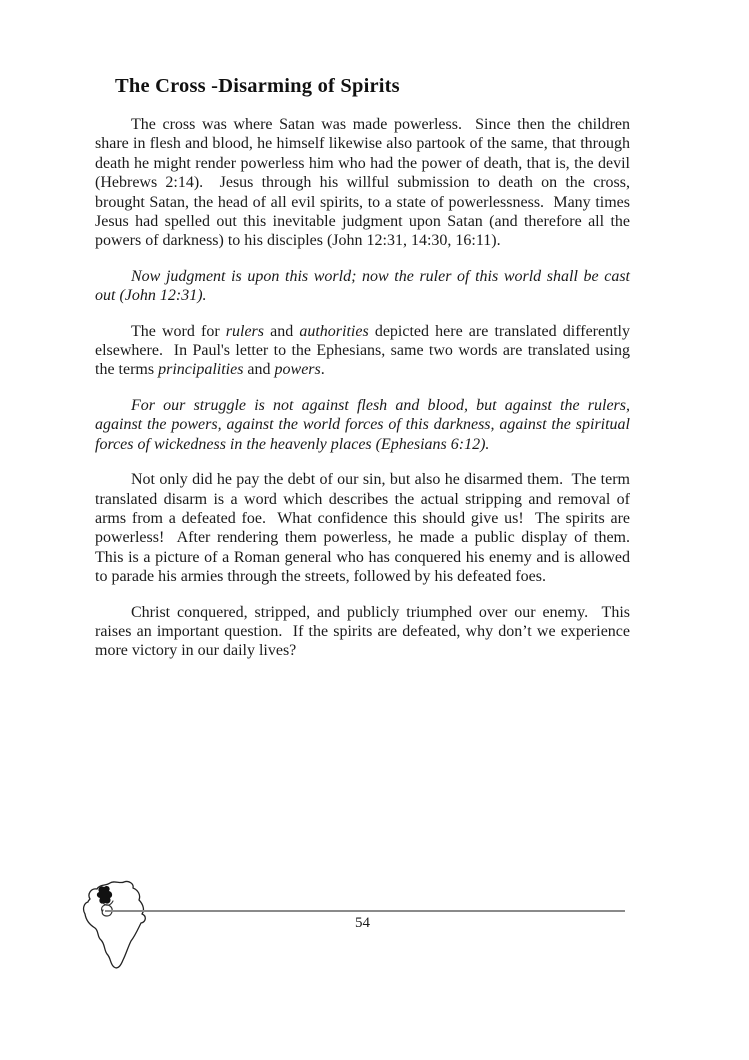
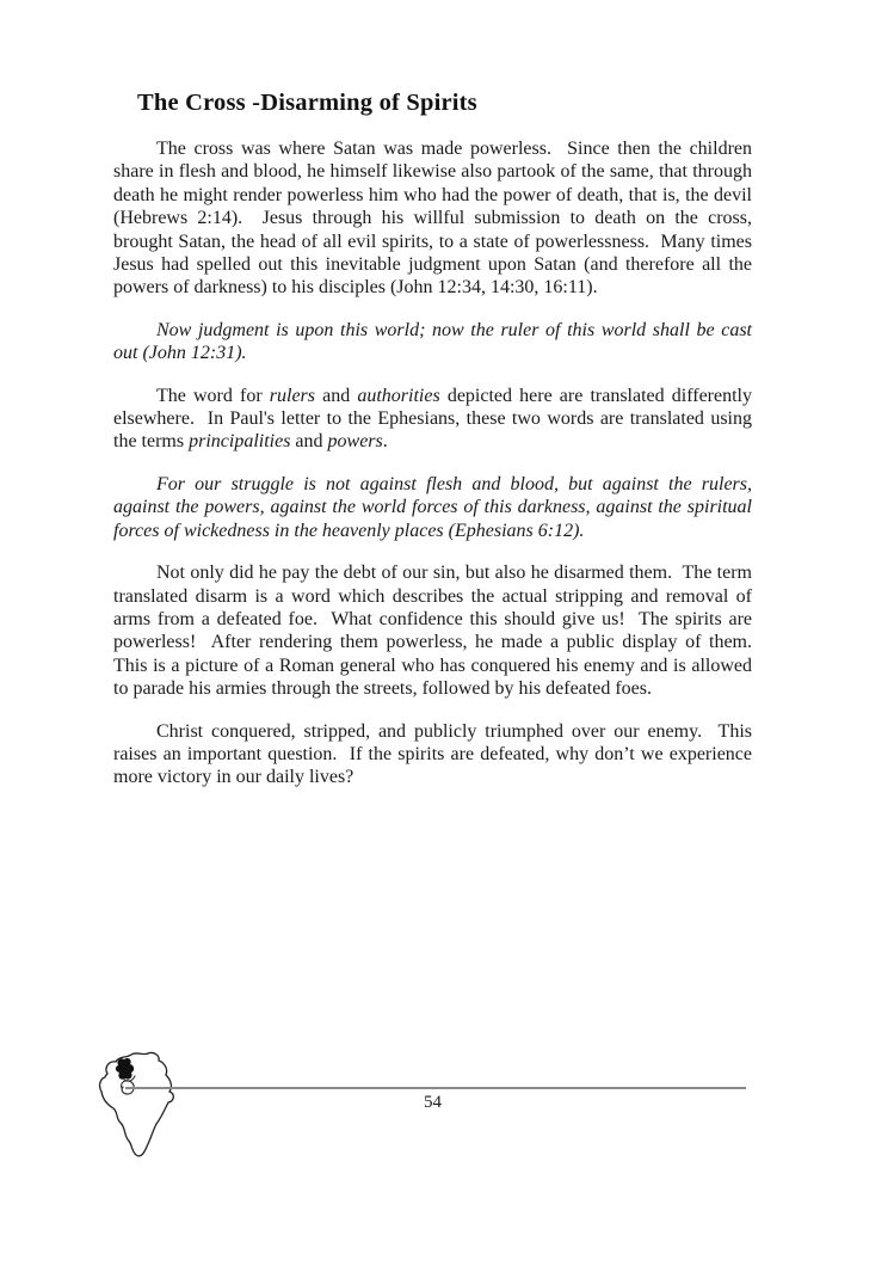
  The Cross -Disarming of Spirits
- The cross was where Satan was made powerless. Since then the children share in flesh and blood, he himself likewise also partook of the same, that through death he might render powerless him who had the power of death, that is, the devil (Hebrews 2:14). Jesus through his willful submission to death on the cross, brought Satan, the head of all evil spirits, to a state of powerlessness. Many times Jesus had spelled out this inevitable judgment upon Satan (and therefore all the powers of darkness) to his disciples (John 12:31, 14:30, 16:11).
+ The cross was where Satan was made powerless. Since then the children share in flesh and blood, he himself likewise also partook of the same, that through death he might render powerless him who had the power of death, that is, the devil (Hebrews 2:14). Jesus through his willful submission to death on the cross, brought Satan, the head of all evil spirits, to a state of powerlessness. Many times Jesus had spelled out this inevitable judgment upon Satan (and therefore all the powers of darkness) to his disciples (John 12:34, 14:30, 16:11).
  Now judgment is upon this world; now the ruler of this world shall be cast out (John 12:31).
- The word for rulers and authorities depicted here are translated differently elsewhere. In Paul's letter to the Ephesians, same two words are translated using the terms principalities and powers.
+ The word for rulers and authorities depicted here are translated differently elsewhere. In Paul's letter to the Ephesians, these two words are translated using the terms principalities and powers.
  For our struggle is not against flesh and blood, but against the rulers, against the powers, against the world forces of this darkness, against the spiritual forces of wickedness in the heavenly places (Ephesians 6:12).
  Not only did he pay the debt of our sin, but also he disarmed them. The term translated disarm is a word which describes the actual stripping and removal of arms from a defeated foe. What confidence this should give us! The spirits are powerless! After rendering them powerless, he made a public display of them. This is a picture of a Roman general who has conquered his enemy and is allowed to parade his armies through the streets, followed by his defeated foes.
  Christ conquered, stripped, and publicly triumphed over our enemy. This raises an important question. If the spirits are defeated, why don’t we experience more victory in our daily lives?
  54
